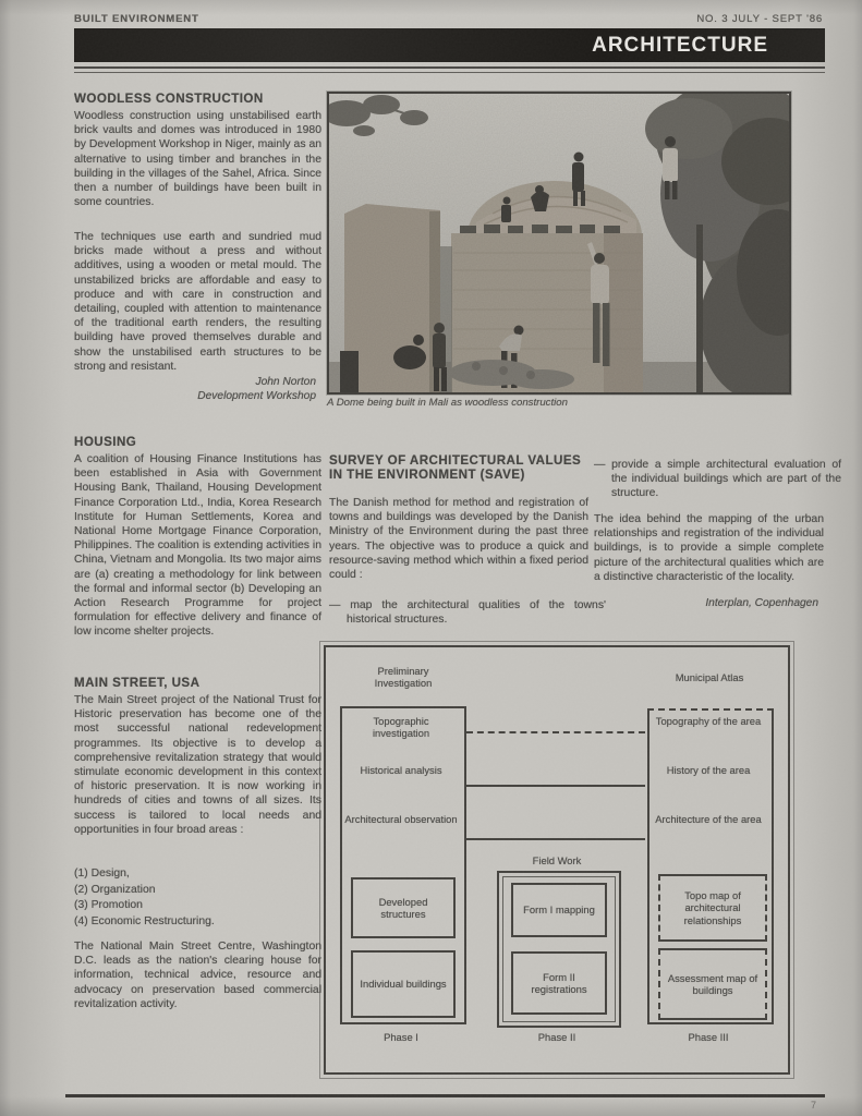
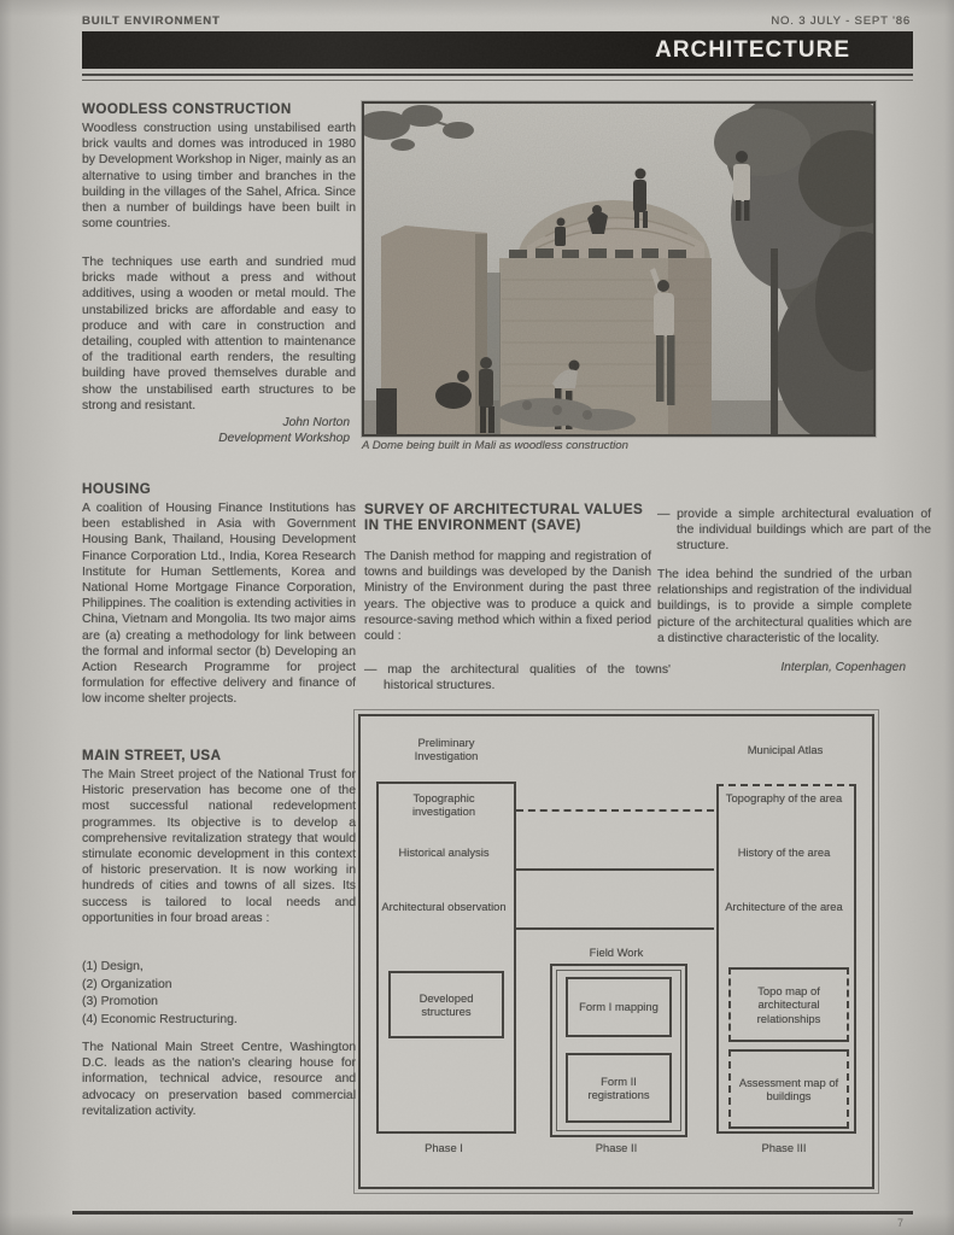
  BUILT ENVIRONMENT
  NO. 3 JULY - SEPT '86
  ARCHITECTURE
  WOODLESS CONSTRUCTION
  Woodless construction using unstabilised earth brick vaults and domes was introduced in 1980 by Development Workshop in Niger, mainly as an alternative to using timber and branches in the building in the villages of the Sahel, Africa. Since then a number of buildings have been built in some countries.
  The techniques use earth and sundried mud bricks made without a press and without additives, using a wooden or metal mould. The unstabilized bricks are affordable and easy to produce and with care in construction and detailing, coupled with attention to maintenance of the traditional earth renders, the resulting building have proved themselves durable and show the unstabilised earth structures to be strong and resistant.
  John Norton
  Development Workshop
  HOUSING
  A coalition of Housing Finance Institutions has been established in Asia with Government Housing Bank, Thailand, Housing Development Finance Corporation Ltd., India, Korea Research Institute for Human Settlements, Korea and National Home Mortgage Finance Corporation, Philippines. The coalition is extending activities in China, Vietnam and Mongolia. Its two major aims are (a) creating a methodology for link between the formal and informal sector (b) Developing an Action Research Programme for project formulation for effective delivery and finance of low income shelter projects.
  MAIN STREET, USA
  The Main Street project of the National Trust for Historic preservation has become one of the most successful national redevelopment programmes. Its objective is to develop a comprehensive revitalization strategy that would stimulate economic development in this context of historic preservation. It is now working in hundreds of cities and towns of all sizes. Its success is tailored to local needs and opportunities in four broad areas :
  (1) Design,
  (2) Organization
  (3) Promotion
  (4) Economic Restructuring.
  The National Main Street Centre, Washington D.C. leads as the nation's clearing house for information, technical advice, resource and advocacy on preservation based commercial revitalization activity.
  A Dome being built in Mali as woodless construction
  SURVEY OF ARCHITECTURAL VALUES IN THE ENVIRONMENT (SAVE)
- The Danish method for method and registration of towns and buildings was developed by the Danish Ministry of the Environment during the past three years. The objective was to produce a quick and resource-saving method which within a fixed period could :
+ The Danish method for mapping and registration of towns and buildings was developed by the Danish Ministry of the Environment during the past three years. The objective was to produce a quick and resource-saving method which within a fixed period could :
  — map the architectural qualities of the towns' historical structures.
  — provide a simple architectural evaluation of the individual buildings which are part of the structure.
- The idea behind the mapping of the urban relationships and registration of the individual buildings, is to provide a simple complete picture of the architectural qualities which are a distinctive characteristic of the locality.
+ The idea behind the sundried of the urban relationships and registration of the individual buildings, is to provide a simple complete picture of the architectural qualities which are a distinctive characteristic of the locality.
  Interplan, Copenhagen
  Preliminary Investigation
  Municipal Atlas
  Topographic investigation
  Historical analysis
  Architectural observation
  Topography of the area
  History of the area
  Architecture of the area
  Field Work
  Form I mapping
  Form II registrations
  Developed structures
- Individual buildings
  Topo map of architectural relationships
  Assessment map of buildings
  Phase I
  Phase II
  Phase III
  7
